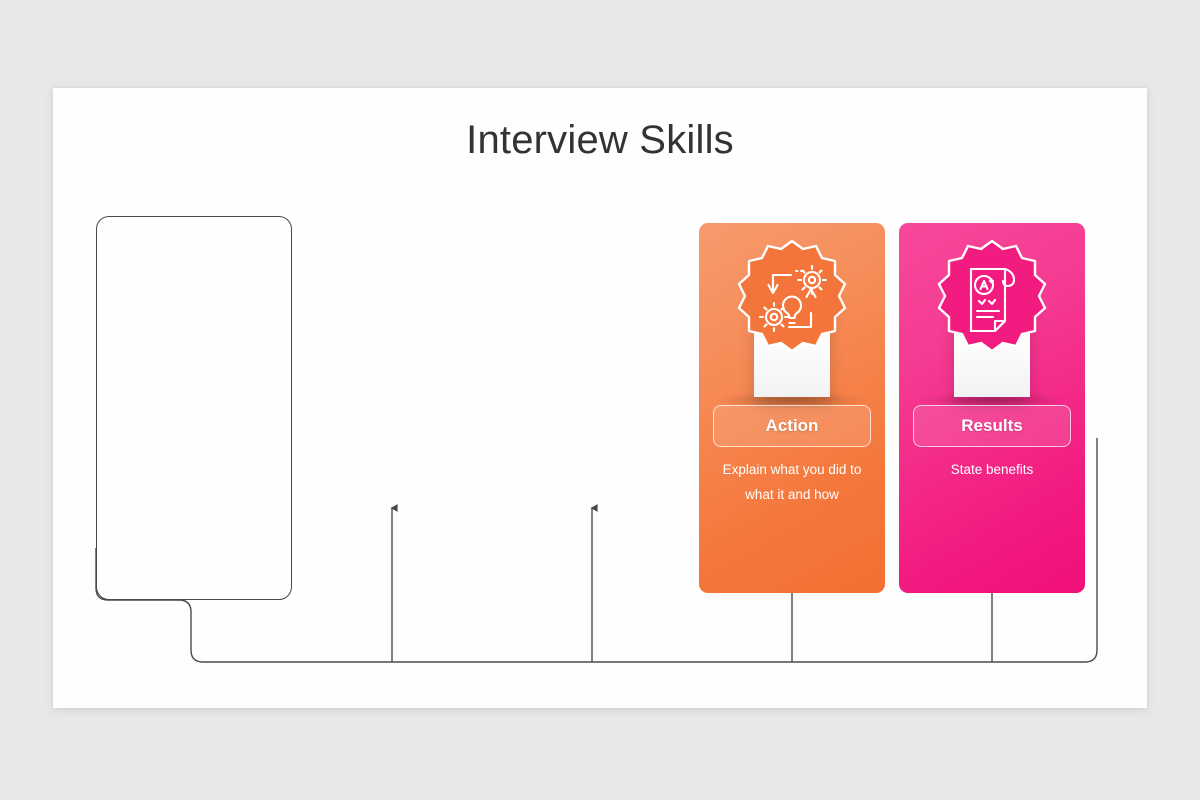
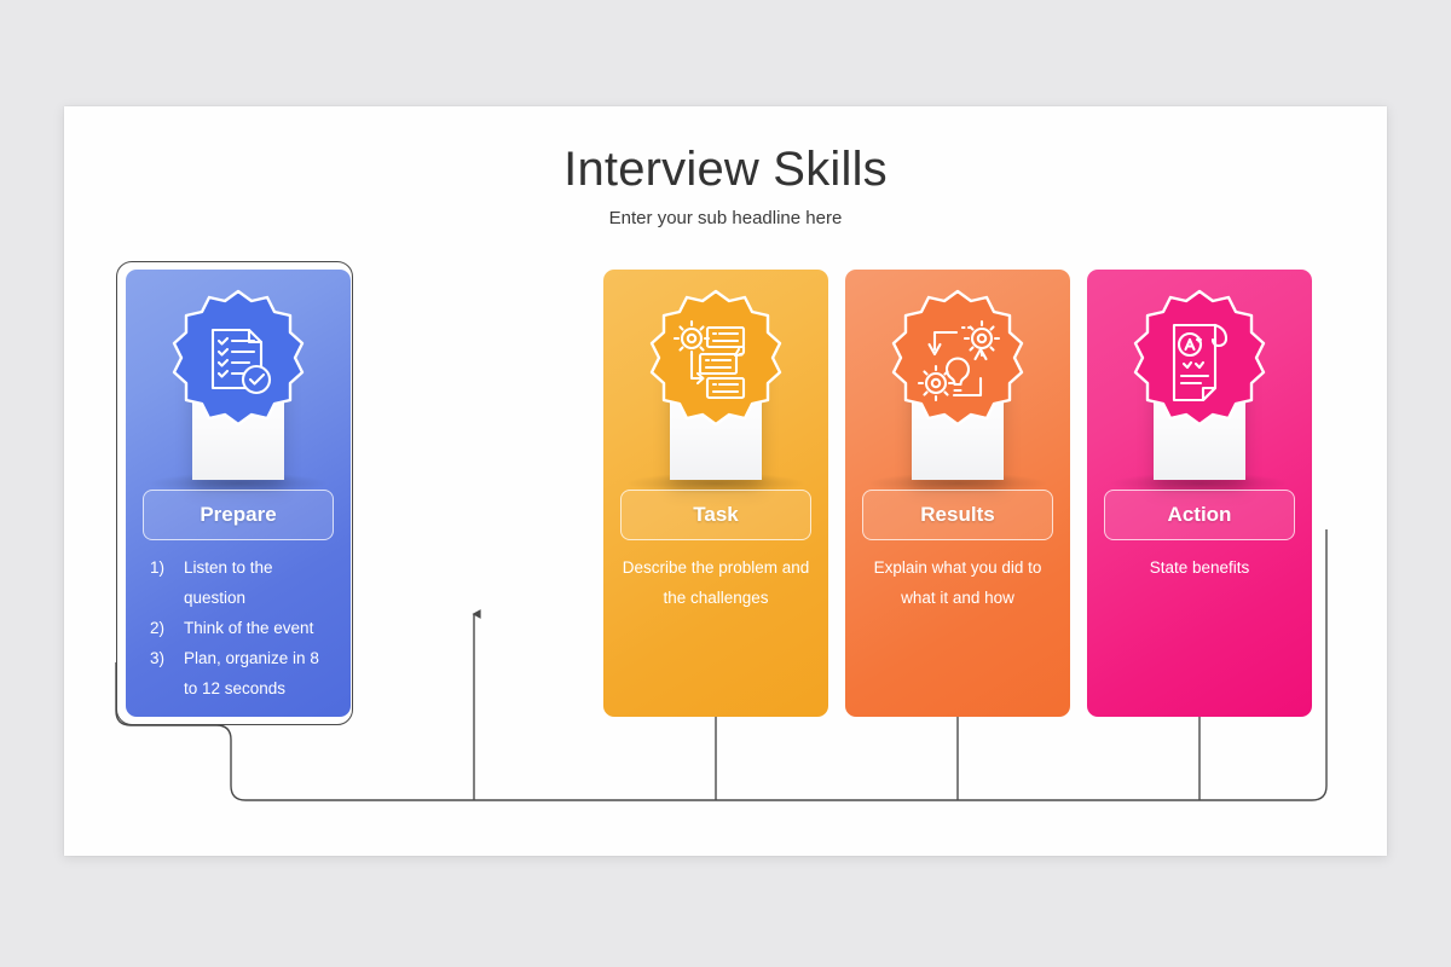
  Interview Skills
+ Enter your sub headline here
+ Prepare
+ 1)
+ Listen to the question
+ 2)
+ Think of the event
+ 3)
+ Plan, organize in 8 to 12 seconds
+ Task
+ Describe the problem and the challenges
- Action
+ Results
  Explain what you did to what it and how
- Results
+ Action
  State benefits
